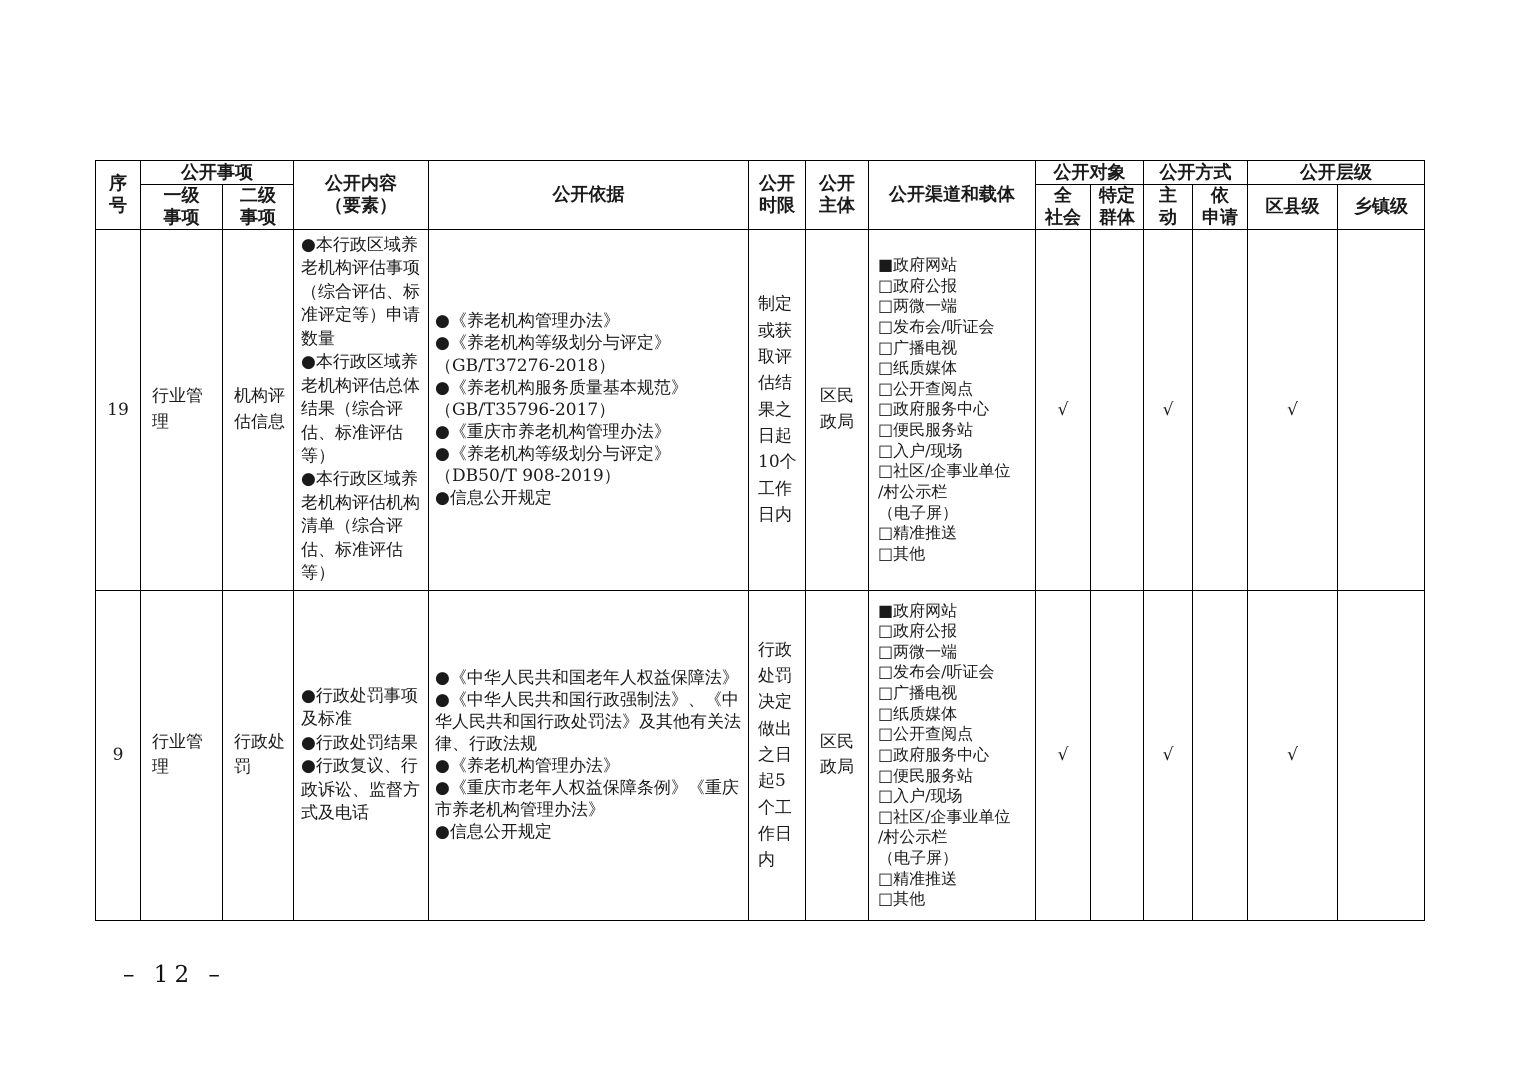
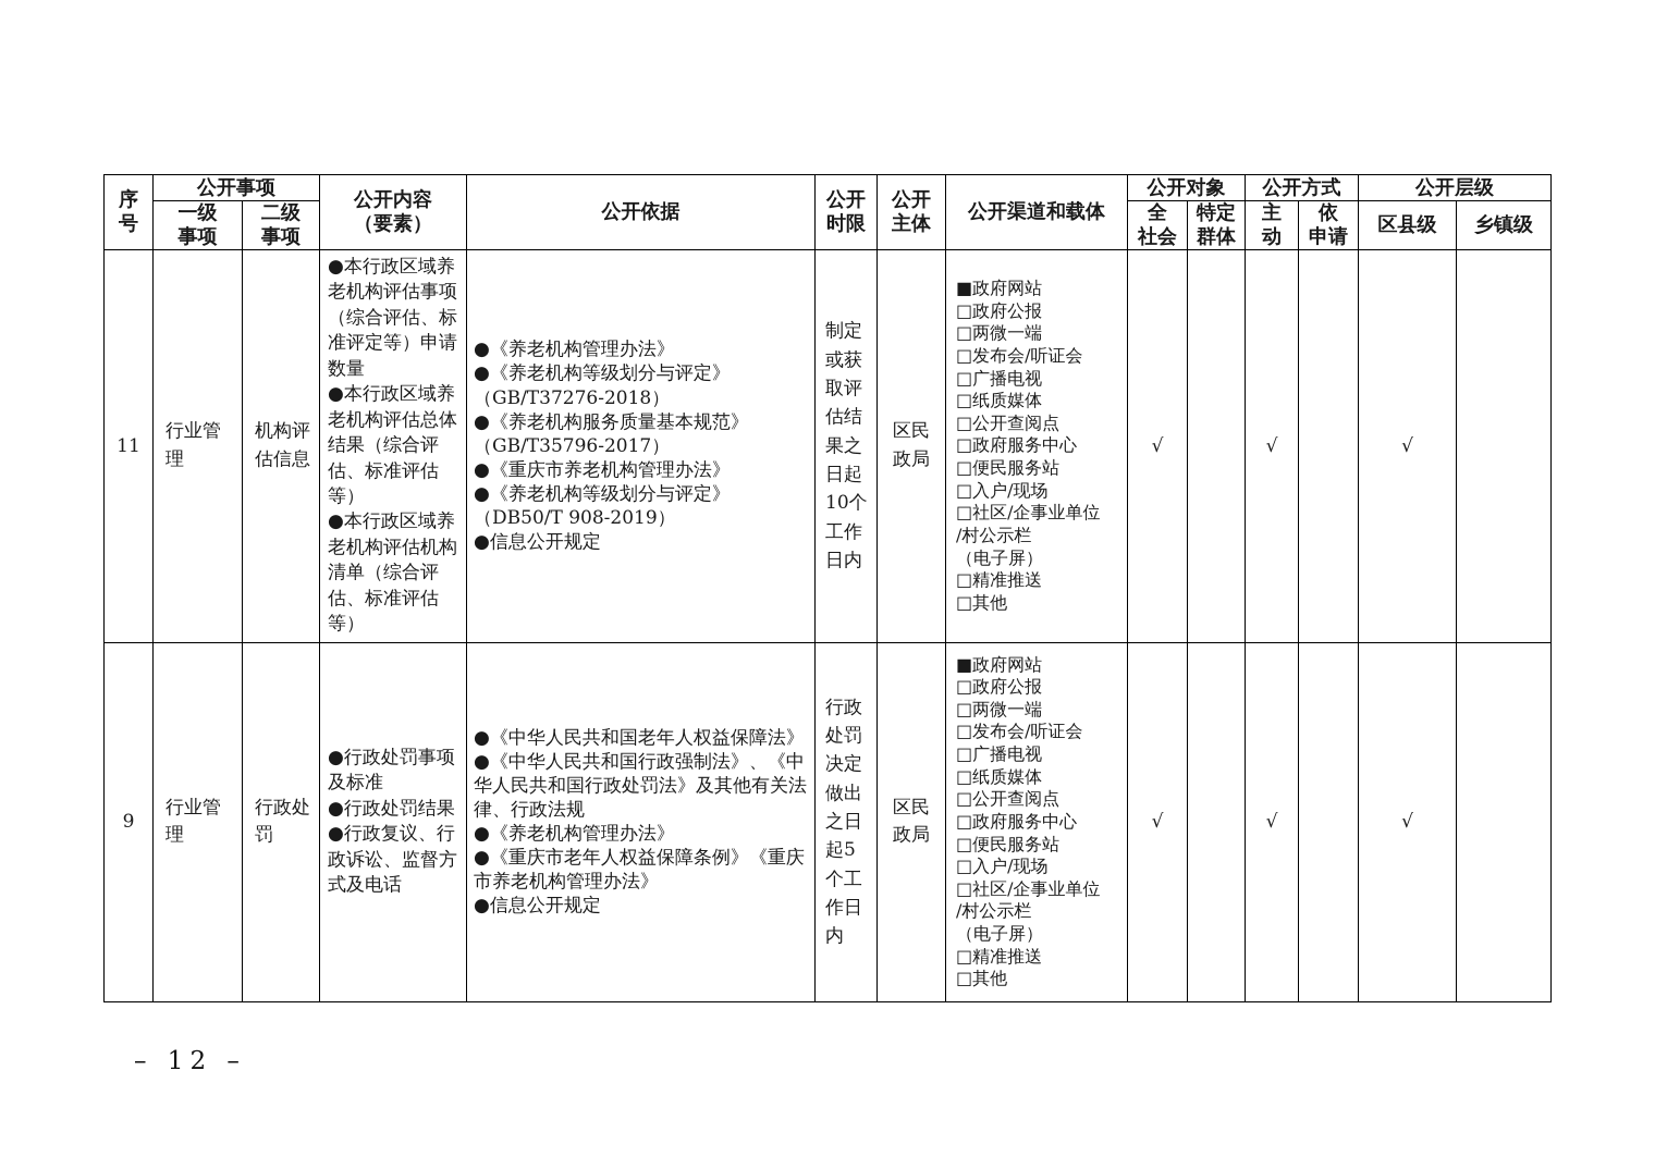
  序 号	公开事项	公开内容 （要素）	公开依据	公开 时限	公开 主体	公开渠道和载体	公开对象	公开方式	公开层级
  一级 事项	二级 事项	全 社会	特定 群体	主 动	依 申请	区县级	乡镇级
- 19	行业管理	机构评估信息	●本行政区域养老机构评估事项（综合评估、标准评定等）申请数量●本行政区域养老机构评估总体结果（综合评估、标准评估等）●本行政区域养老机构评估机构清单（综合评估、标准评估等）	●《养老机构管理办法》●《养老机构等级划分与评定》 （GB/T37276-2018）●《养老机构服务质量基本规范》 （GB/T35796-2017）●《重庆市养老机构管理办法》●《养老机构等级划分与评定》（DB50/T 908-2019）●信息公开规定	制定或获取评估结果之日起10个工作日内	区民政局	■政府网站□政府公报□两微一端□发布会/听证会□广播电视□纸质媒体□公开查阅点□政府服务中心□便民服务站□入户/现场□社区/企事业单位 /村公示栏 （电子屏）□精准推送□其他	√		√		√
+ 11	行业管理	机构评估信息	●本行政区域养老机构评估事项（综合评估、标准评定等）申请数量●本行政区域养老机构评估总体结果（综合评估、标准评估等）●本行政区域养老机构评估机构清单（综合评估、标准评估等）	●《养老机构管理办法》●《养老机构等级划分与评定》 （GB/T37276-2018）●《养老机构服务质量基本规范》 （GB/T35796-2017）●《重庆市养老机构管理办法》●《养老机构等级划分与评定》（DB50/T 908-2019）●信息公开规定	制定或获取评估结果之日起10个工作日内	区民政局	■政府网站□政府公报□两微一端□发布会/听证会□广播电视□纸质媒体□公开查阅点□政府服务中心□便民服务站□入户/现场□社区/企事业单位 /村公示栏 （电子屏）□精准推送□其他	√		√		√
  9	行业管理	行政处罚	●行政处罚事项及标准●行政处罚结果●行政复议、行政诉讼、监督方式及电话	●《中华人民共和国老年人权益保障法》●《中华人民共和国行政强制法》、《中华人民共和国行政处罚法》及其他有关法律、行政法规●《养老机构管理办法》●《重庆市老年人权益保障条例》《重庆市养老机构管理办法》●信息公开规定	行政处罚决定做出之日起5个工作日内	区民政局	■政府网站□政府公报□两微一端□发布会/听证会□广播电视□纸质媒体□公开查阅点□政府服务中心□便民服务站□入户/现场□社区/企事业单位 /村公示栏 （电子屏）□精准推送□其他	√		√		√
  – 12 –
